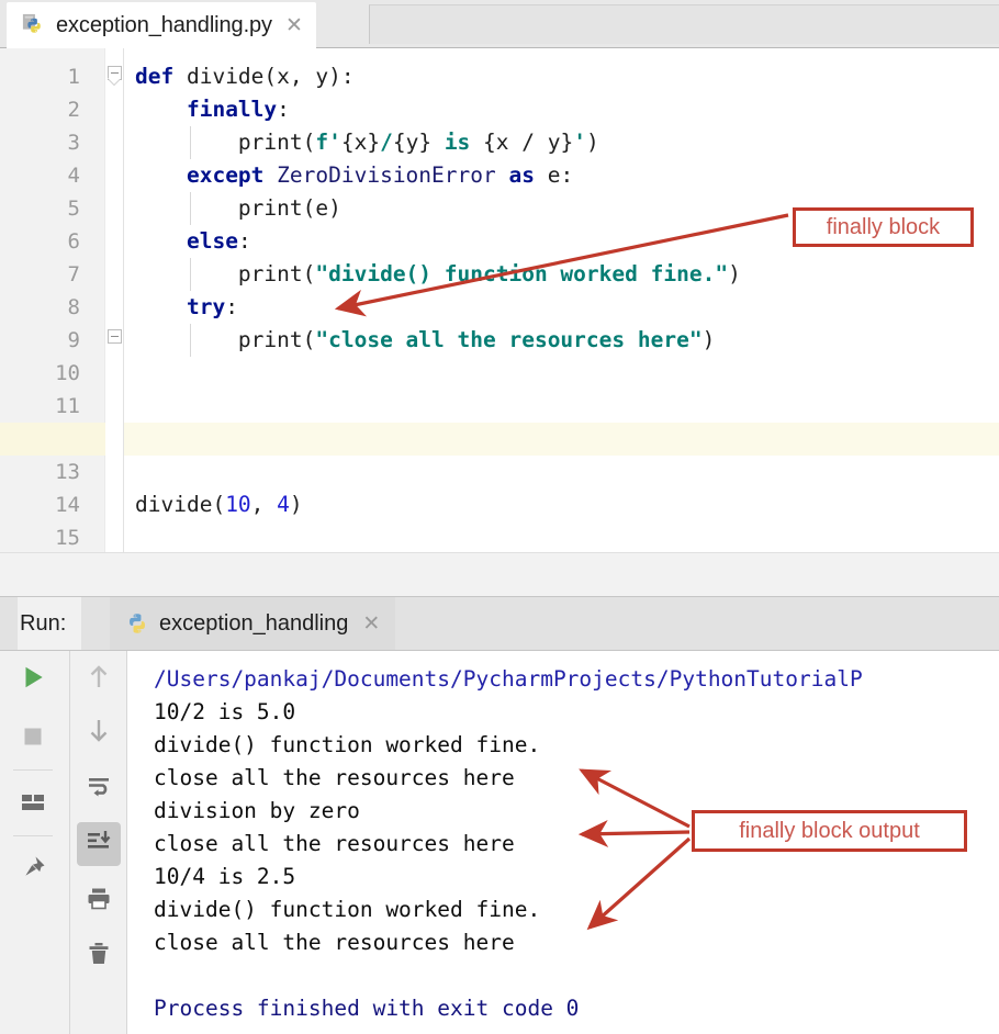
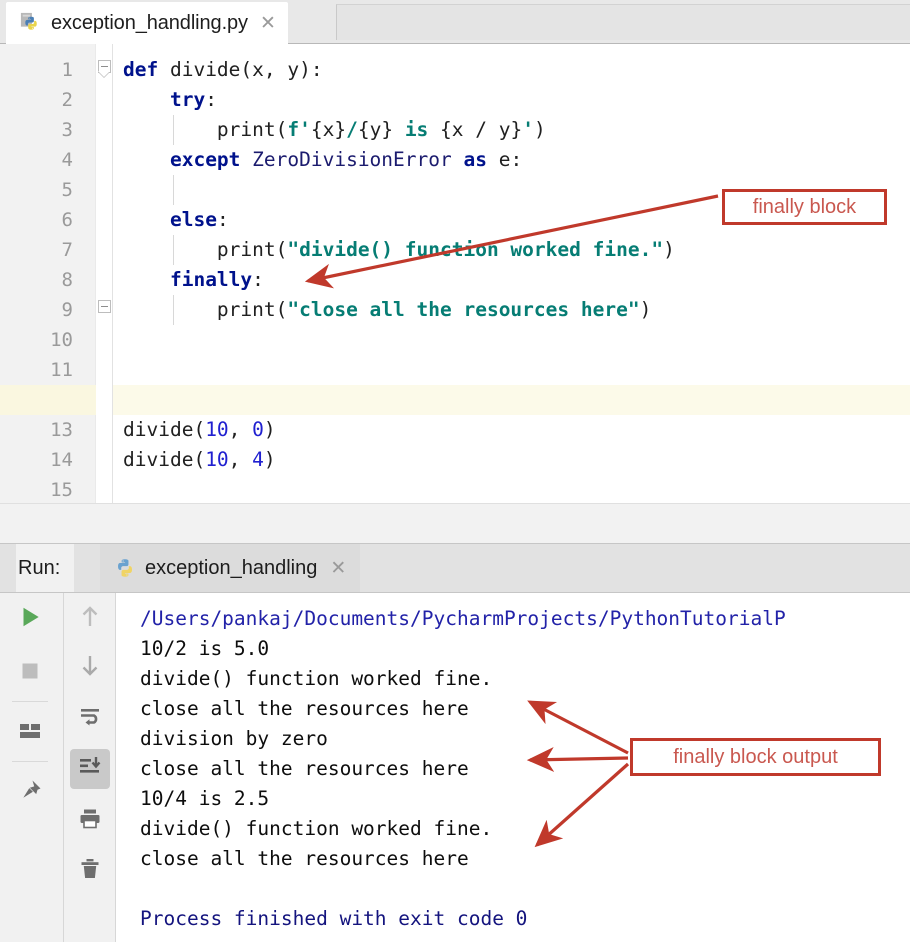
  exception_handling.py
  ✕
  1
  2
  3
  4
  5
  6
  7
  8
  9
  10
  11
  13
  14
  15
  def divide(x, y):
- finally:
+ try:
  print(f'{x}/{y} is {x / y}')
  except ZeroDivisionError as e:
- print(e)
  else:
  print("divide() funcion worked fine.")
- try:
+ finally:
  print("close all the resources here")
+ divide(10, 0)
  divide(10, 4)
  Run:
  exception_handling
  ✕
  /Users/pankaj/Documents/PycharmProjects/PythonTutorialP
  10/2 is 5.0
  divide() function worked fine.
  close all the resources here
  division by zero
  close all the resources here
  10/4 is 2.5
  divide() function worked fine.
  close all the resources here
  Process finished with exit code 0
  finally block
  finally block output
